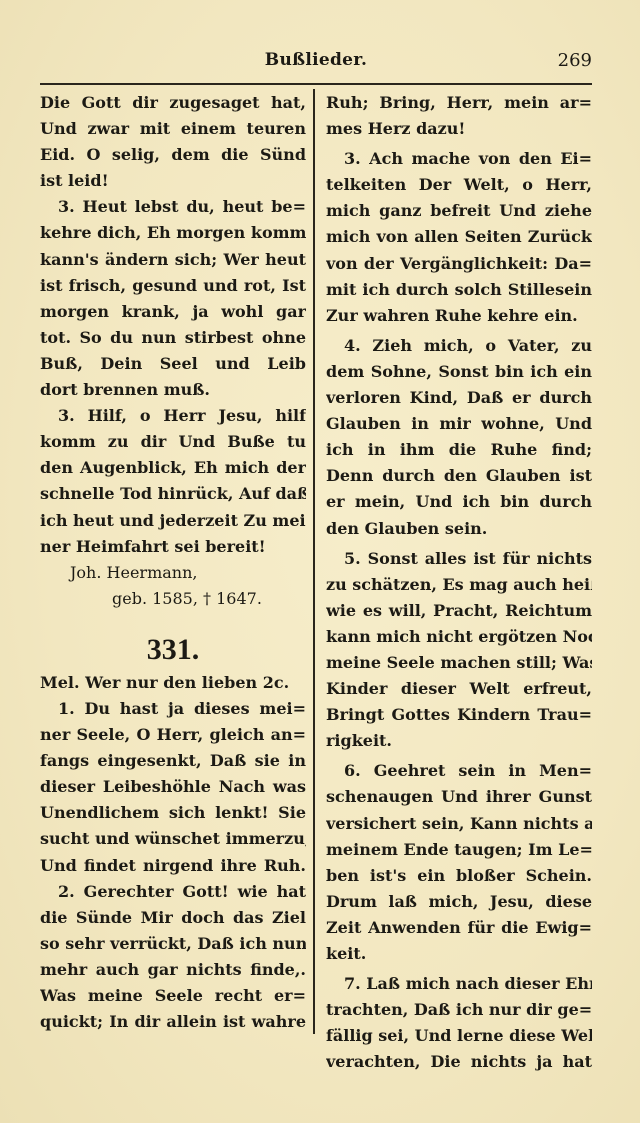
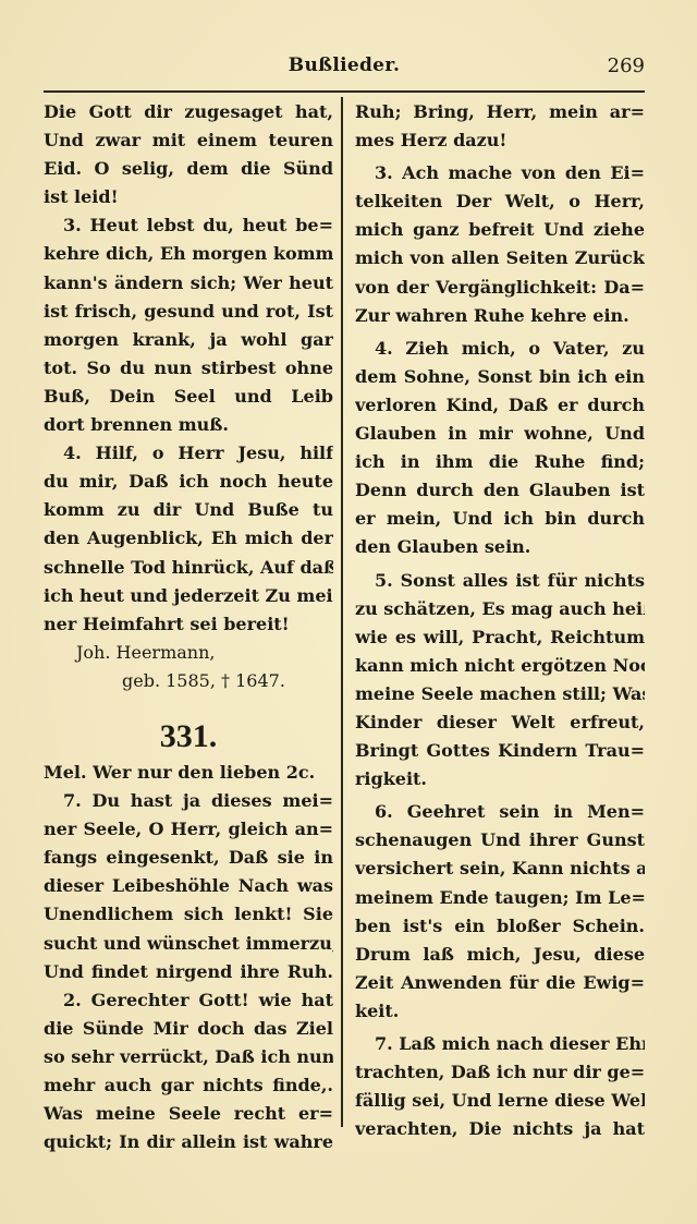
  Bußlieder.
  269
  Die Gott dir zugesaget hat,
  Und zwar mit einem teuren
  Eid. O selig, dem die Sünd
  ist leid!
  3. Heut lebst du, heut be=
  kehre dich, Eh morgen komm
  kann's ändern sich; Wer heut
  ist frisch, gesund und rot, Ist
  morgen krank, ja wohl gar
  tot. So du nun stirbest ohne
  Buß, Dein Seel und Leib
  dort brennen muß.
- 3. Hilf, o Herr Jesu, hilf
+ 4. Hilf, o Herr Jesu, hilf
+ du mir, Daß ich noch heute
  komm zu dir Und Buße tu
  den Augenblick, Eh mich der
  schnelle Tod hinrück, Auf daß
  ich heut und jederzeit Zu mei
  ner Heimfahrt sei bereit!
  Joh. Heermann,
  geb. 1585, † 1647.
  331.
  Mel. Wer nur den lieben 2c.
- 1. Du hast ja dieses mei=
+ 7. Du hast ja dieses mei=
  ner Seele, O Herr, gleich an=
  fangs eingesenkt, Daß sie in
  dieser Leibeshöhle Nach was
  Unendlichem sich lenkt! Sie
  sucht und wünschet immerzu
  Und findet nirgend ihre Ruh.
  2. Gerechter Gott! wie hat
  die Sünde Mir doch das Ziel
  so sehr verrückt, Daß ich nun
  mehr auch gar nichts finde,.
  Was meine Seele recht er=
  quickt; In dir allein ist wahre
  Ruh; Bring, Herr, mein ar=
  mes Herz dazu!
  3. Ach mache von den Ei=
  telkeiten Der Welt, o Herr,
  mich ganz befreit Und ziehe
  mich von allen Seiten Zurück
  von der Vergänglichkeit: Da=
- mit ich durch solch Stillesein
  Zur wahren Ruhe kehre ein.
  4. Zieh mich, o Vater, zu
  dem Sohne, Sonst bin ich ein
  verloren Kind, Daß er durch
  Glauben in mir wohne, Und
  ich in ihm die Ruhe find;
  Denn durch den Glauben ist
  er mein, Und ich bin durch
  den Glauben sein.
  5. Sonst alles ist für nichts
  zu schätzen, Es mag auch hei
  wie es will, Pracht, Reichtum
  kann mich nicht ergötzen No
  meine Seele machen still; Wa
  Kinder dieser Welt erfreut,
  Bringt Gottes Kindern Trau=
  rigkeit.
  6. Geehret sein in Men=
  schenaugen Und ihrer Gunst
  versichert sein, Kann nichts a
  meinem Ende taugen; Im Le=
  ben ist's ein bloßer Schein.
  Drum laß mich, Jesu, diese
  Zeit Anwenden für die Ewig=
  keit.
  7. Laß mich nach dieser Eh
  trachten, Daß ich nur dir ge=
  fällig sei, Und lerne diese Wel
  verachten, Die nichts ja hat
